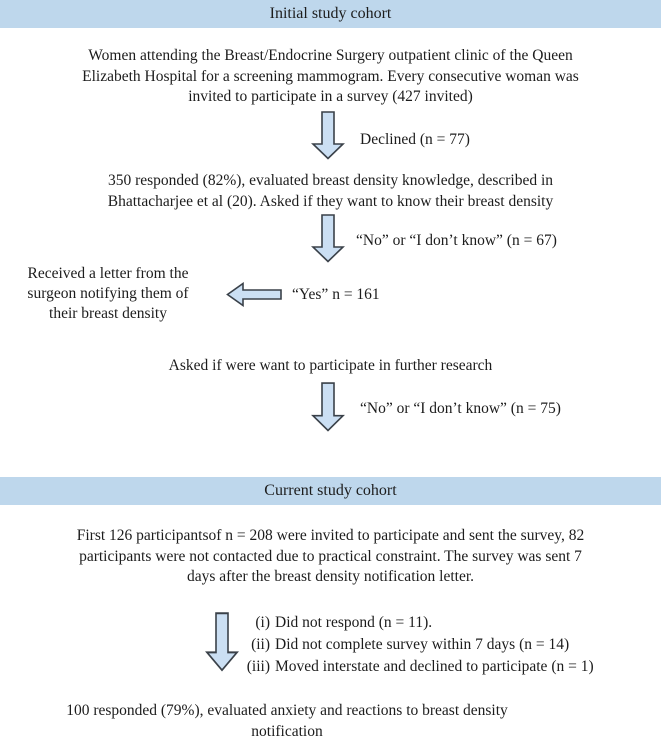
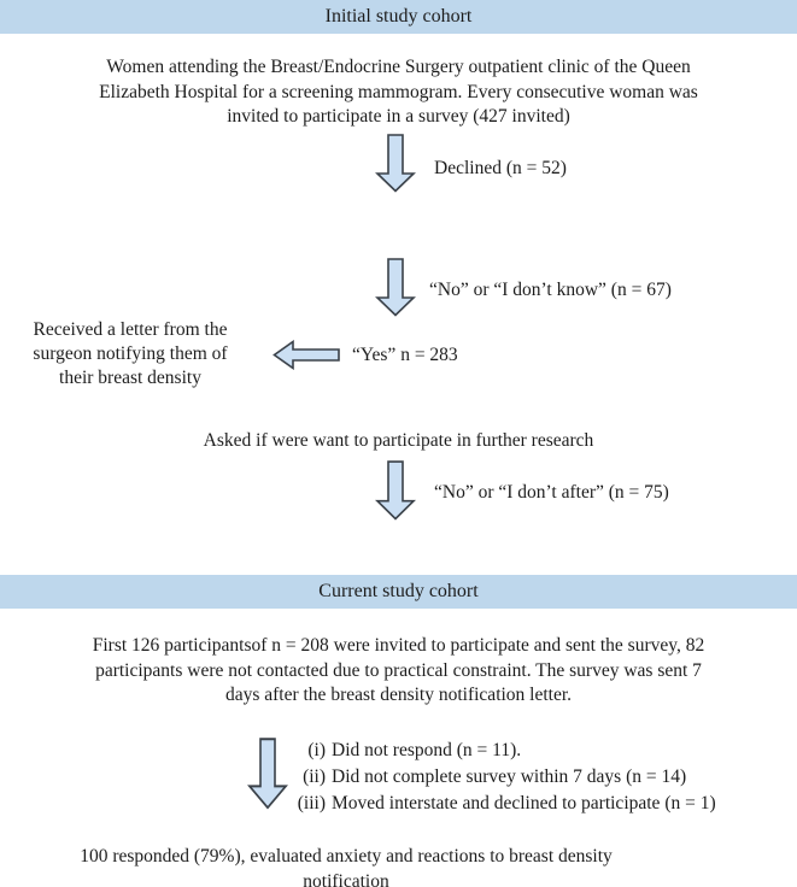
  Initial study cohort
  Women attending the Breast/Endocrine Surgery outpatient clinic of the Queen
  Elizabeth Hospital for a screening mammogram. Every consecutive woman was
  invited to participate in a survey (427 invited)
- Declined (n = 77)
+ Declined (n = 52)
- 350 responded (82%), evaluated breast density knowledge, described in
- Bhattacharjee et al (20). Asked if they want to know their breast density
  “No” or “I don’t know” (n = 67)
  Received a letter from the
  surgeon notifying them of
  their breast density
- “Yes” n = 161
+ “Yes” n = 283
  Asked if were want to participate in further research
- “No” or “I don’t know” (n = 75)
+ “No” or “I don’t after” (n = 75)
  Current study cohort
  First 126 participantsof n = 208 were invited to participate and sent the survey, 82
  participants were not contacted due to practical constraint. The survey was sent 7
  days after the breast density notification letter.
  (i)
  Did not respond (n = 11).
  (ii)
  Did not complete survey within 7 days (n = 14)
  (iii)
  Moved interstate and declined to participate (n = 1)
  100 responded (79%), evaluated anxiety and reactions to breast density
  notification
